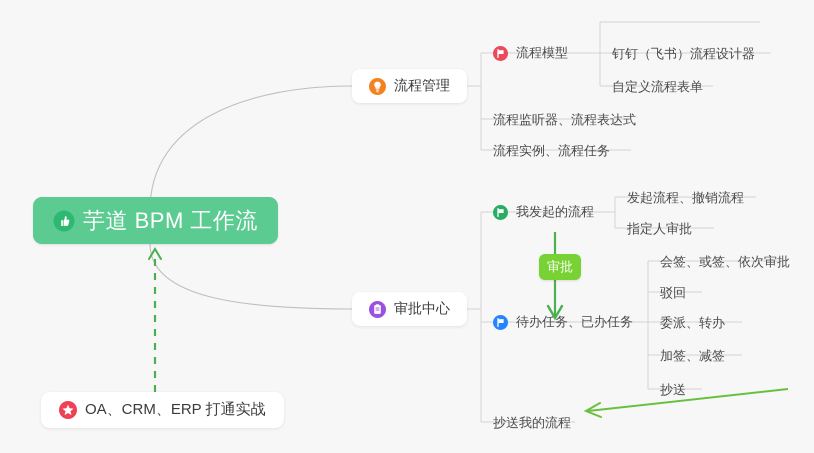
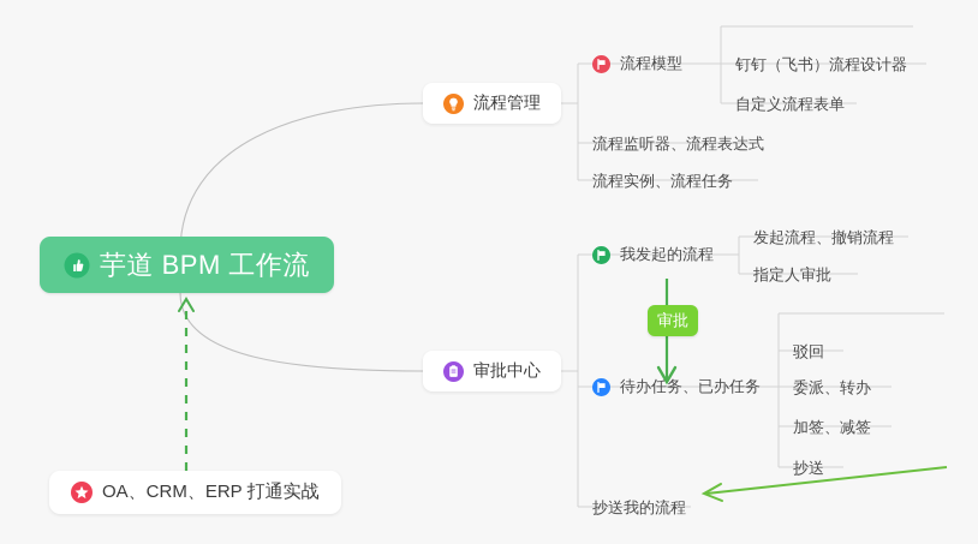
  芋道 BPM 工作流
  流程管理
  流程模型
  钉钉（飞书）流程设计器
  自定义流程表单
  流程监听器、流程表达式
  流程实例、流程任务
  审批中心
  我发起的流程
  发起流程、撤销流程
  指定人审批
  审批
  待办任务、已办任务
- 会签、或签、依次审批
  驳回
  委派、转办
  加签、减签
  抄送
  抄送我的流程
  OA、CRM、ERP 打通实战
